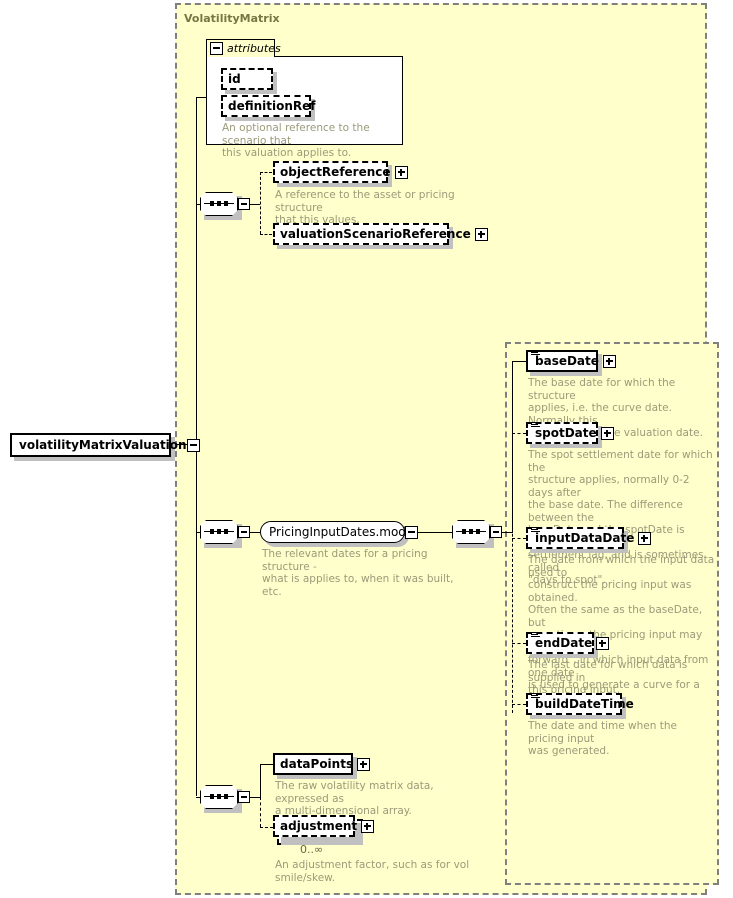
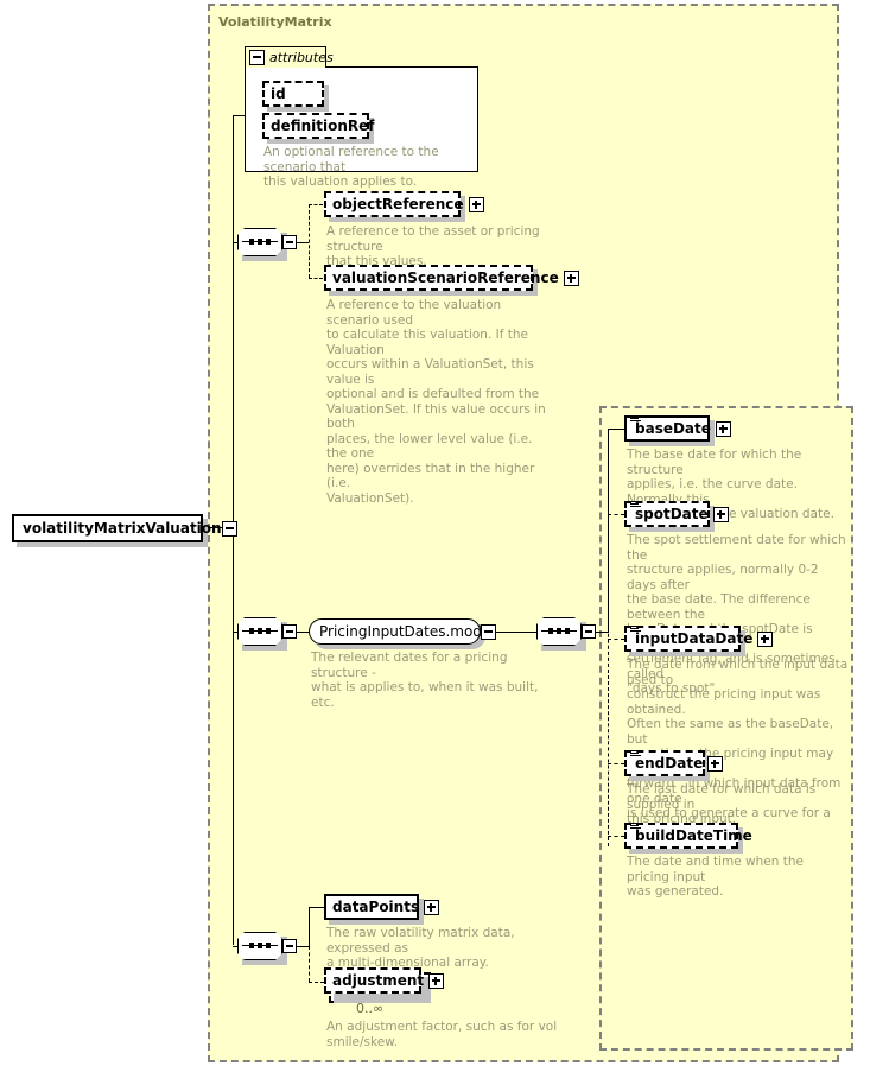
  VolatilityMatrix
  volatilityMatrixValuation
  attributes
  id
  definitionRef
  An optional reference to the scenario that
  this valuation applies to.
  objectReference
  A reference to the asset or pricing structure
  that this values.
  valuationScenarioReference
+ A reference to the valuation scenario used
+ to calculate this valuation. If the Valuation
+ occurs within a ValuationSet, this value is
+ optional and is defaulted from the
+ ValuationSet. If this value occurs in both
+ places, the lower level value (i.e. the one
+ here) overrides that in the higher (i.e.
+ ValuationSet).
  PricingInputDates.mod
  The relevant dates for a pricing structure -
  what is applies to, when it was built, etc.
  baseDate
  The base date for which the structure
  applies, i.e. the curve date. Normally this
  spotDate
  The spot settlement date for which the
  structure applies, normally 0-2 days after
  the base date. The difference between the
  settlement lag, and is sometimes called
  "days to spot".
  inputDataDate
  The date from which the input data used to
  construct the pricing input was obtained.
  Often the same as the baseDate, but
  forward", in which input data from one date
  is used to generate a curve for a
  endDate
  The last date for which data is supplied in
  this pricing input.
  buildDateTime
  The date and time when the pricing input
  was generated.
  dataPoints
  The raw volatility matrix data, expressed as
  a multi-dimensional array.
  adjustment
  0..∞
  An adjustment factor, such as for vol
  smile/skew.
